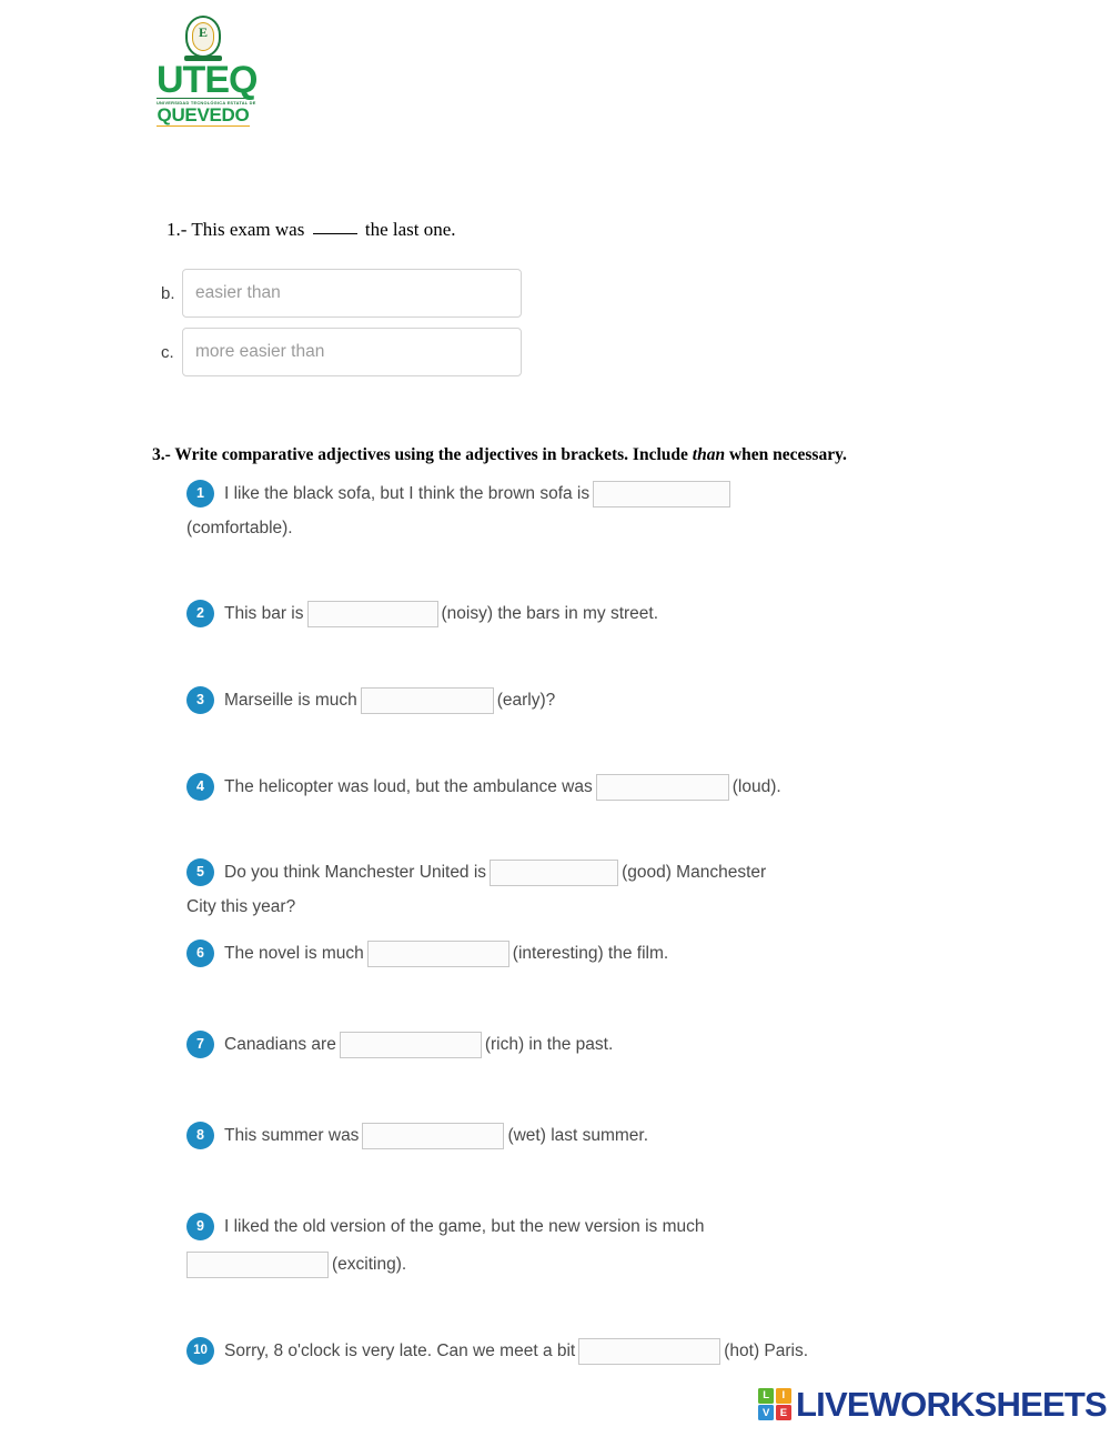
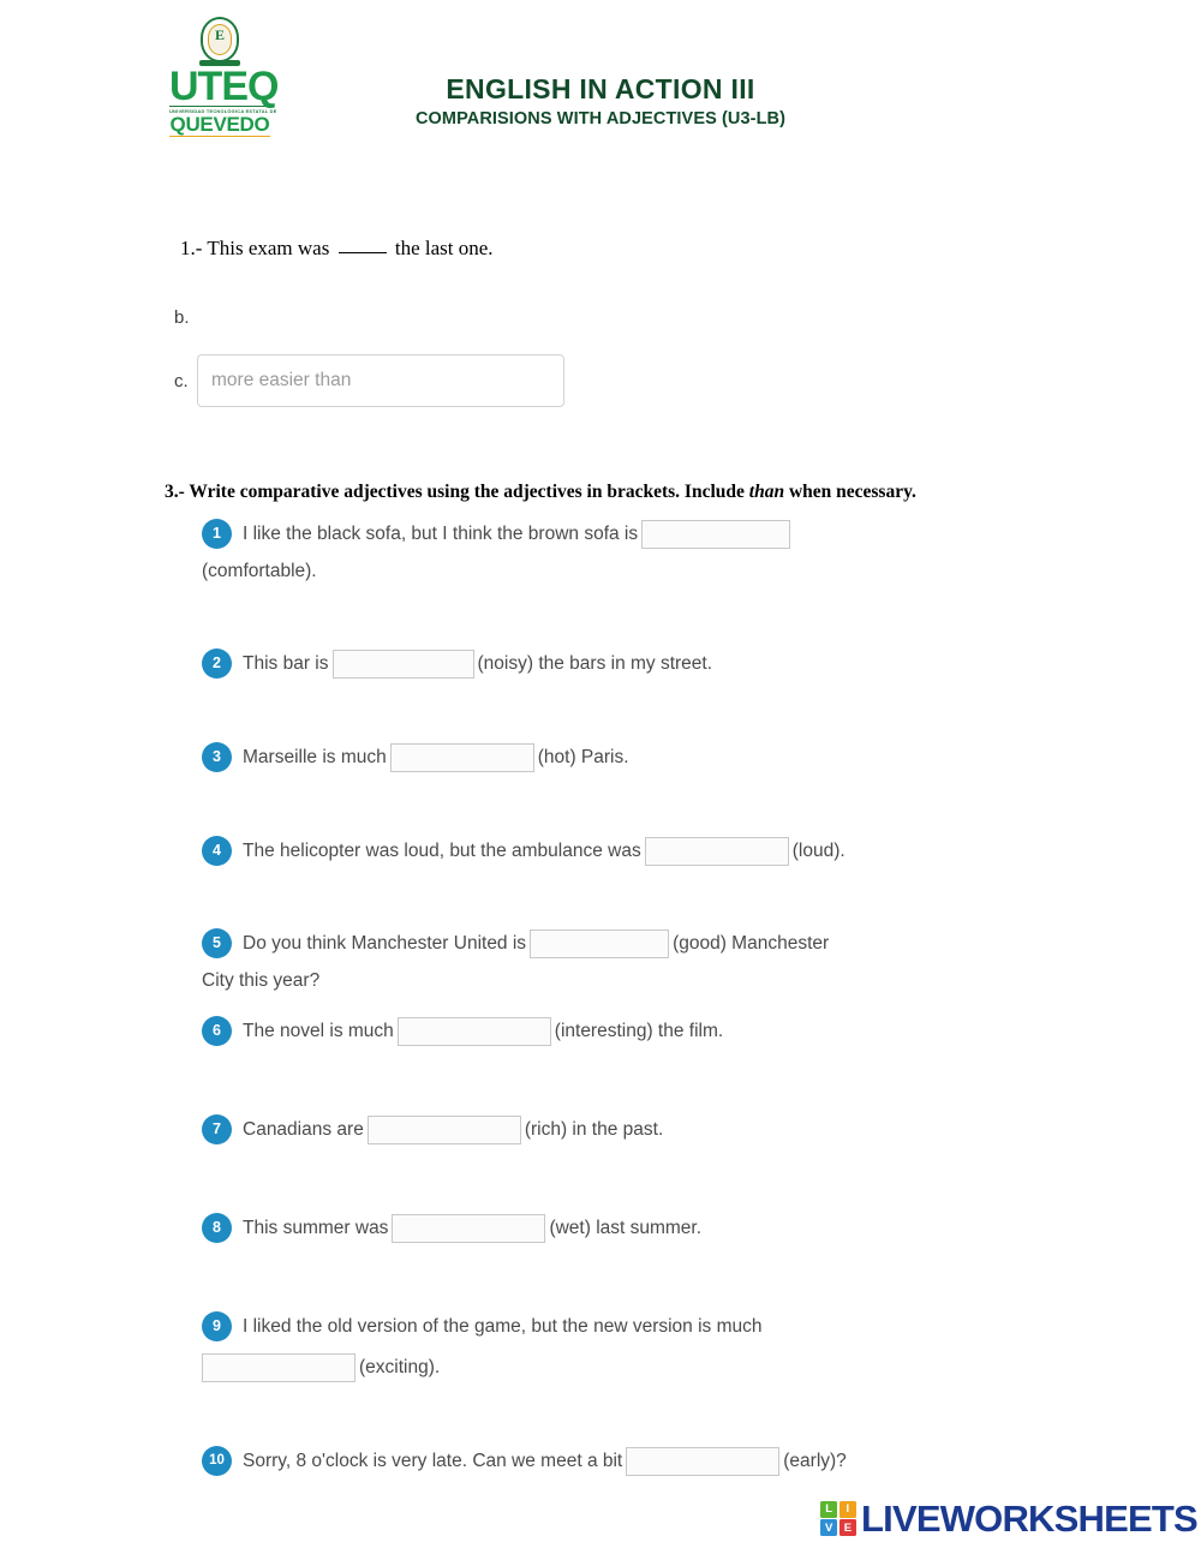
  E
  UTEQ
  QUEVEDO
+ ENGLISH IN ACTION III
+ COMPARISIONS WITH ADJECTIVES (U3-LB)
  1.- This exam was the last one.
  b.
- easier than
  c.
  more easier than
  3.- Write comparative adjectives using the adjectives in brackets. Include than when necessary.
  1
  I like the black sofa, but I think the brown sofa is
  (comfortable).
  2
  This bar is
  (noisy) the bars in my street.
  3
  Marseille is much
- (early)?
+ (hot) Paris.
  4
  The helicopter was loud, but the ambulance was
  (loud).
  5
  Do you think Manchester United is
  (good) Manchester
  City this year?
  6
  The novel is much
  (interesting) the film.
  7
  Canadians are
  (rich) in the past.
  8
  This summer was
  (wet) last summer.
  9
  I liked the old version of the game, but the new version is much
  (exciting).
  10
  Sorry, 8 o'clock is very late. Can we meet a bit
- (hot) Paris.
+ (early)?
  L
  I
  V
  E
  LIVEWORKSHEETS
